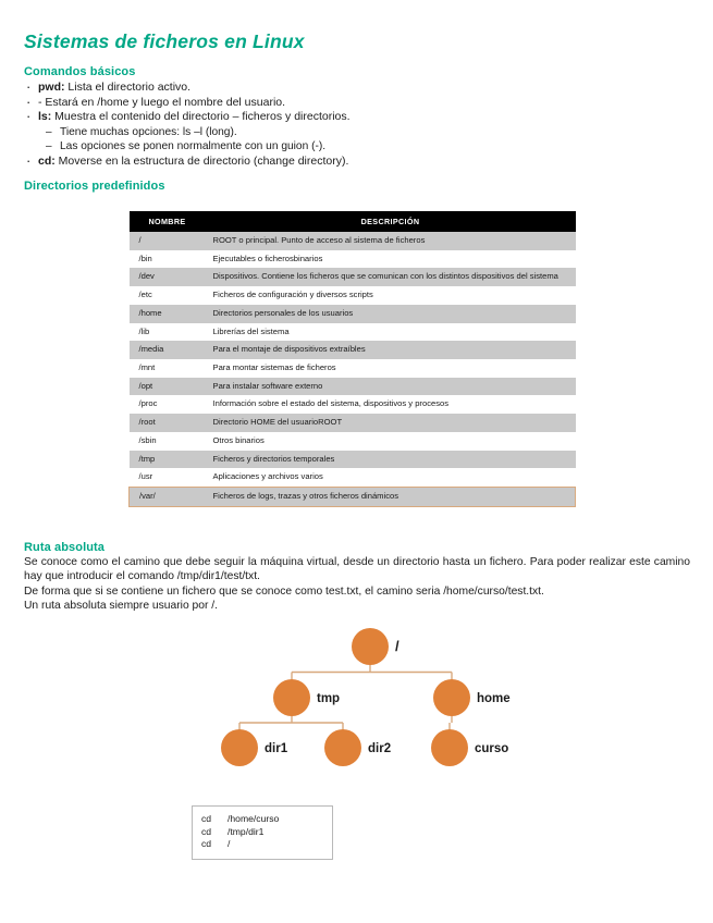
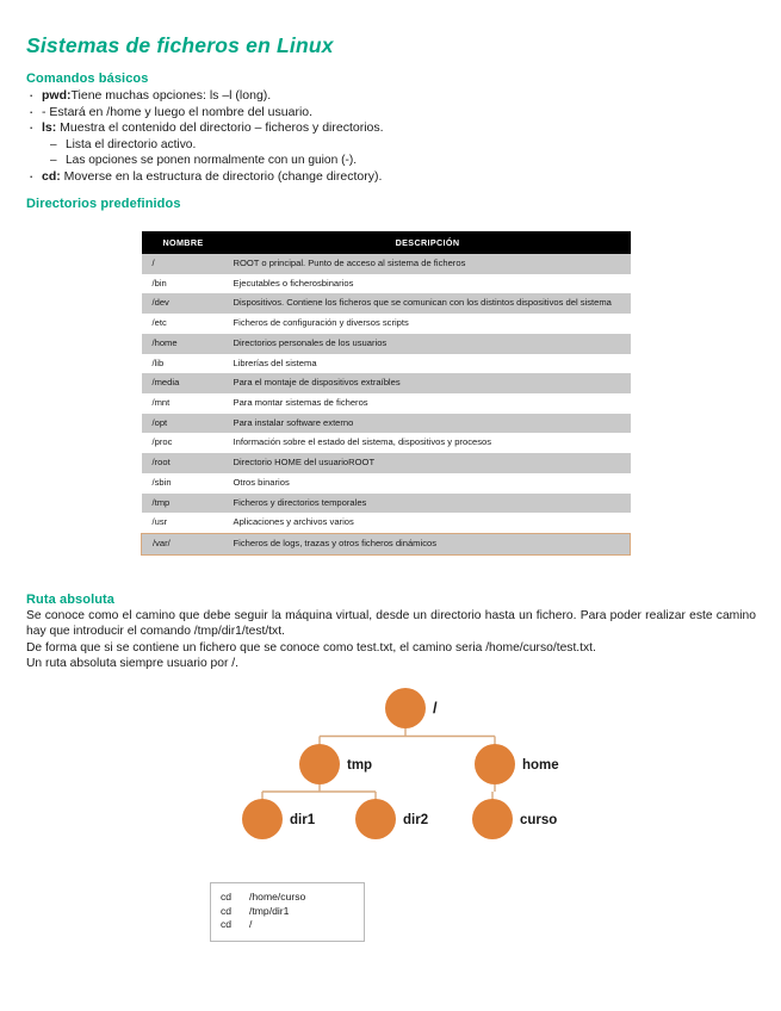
  Sistemas de ficheros en Linux
  Comandos básicos
- pwd: Lista el directorio activo.
+ pwd:Tiene muchas opciones: ls –l (long).
  - Estará en /home y luego el nombre del usuario.
  ls: Muestra el contenido del directorio – ficheros y directorios.
- Tiene muchas opciones: ls –l (long).
+ Lista el directorio activo.
  Las opciones se ponen normalmente con un guion (-).
  cd: Moverse en la estructura de directorio (change directory).
  Directorios predefinidos
  NOMBRE	DESCRIPCIÓN
  /	ROOT o principal. Punto de acceso al sistema de ficheros
  /bin	Ejecutables o ficherosbinarios
  /dev	Dispositivos. Contiene los ficheros que se comunican con los distintos dispositivos del sistema
  /etc	Ficheros de configuración y diversos scripts
  /home	Directorios personales de los usuarios
  /lib	Librerías del sistema
  /media	Para el montaje de dispositivos extraíbles
  /mnt	Para montar sistemas de ficheros
  /opt	Para instalar software externo
  /proc	Información sobre el estado del sistema, dispositivos y procesos
  /root	Directorio HOME del usuarioROOT
  /sbin	Otros binarios
  /tmp	Ficheros y directorios temporales
  /usr	Aplicaciones y archivos varios
  /var/	Ficheros de logs, trazas y otros ficheros dinámicos
  Ruta absoluta
  Se conoce como el camino que debe seguir la máquina virtual, desde un directorio hasta un fichero. Para poder realizar este camino hay que introducir el comando /tmp/dir1/test/txt.
  De forma que si se contiene un fichero que se conoce como test.txt, el camino seria /home/curso/test.txt.
  Un ruta absoluta siempre usuario por /.
  /
  tmp
  home
  dir1
  dir2
  curso
  cd /home/curso
  cd /tmp/dir1
  cd /
